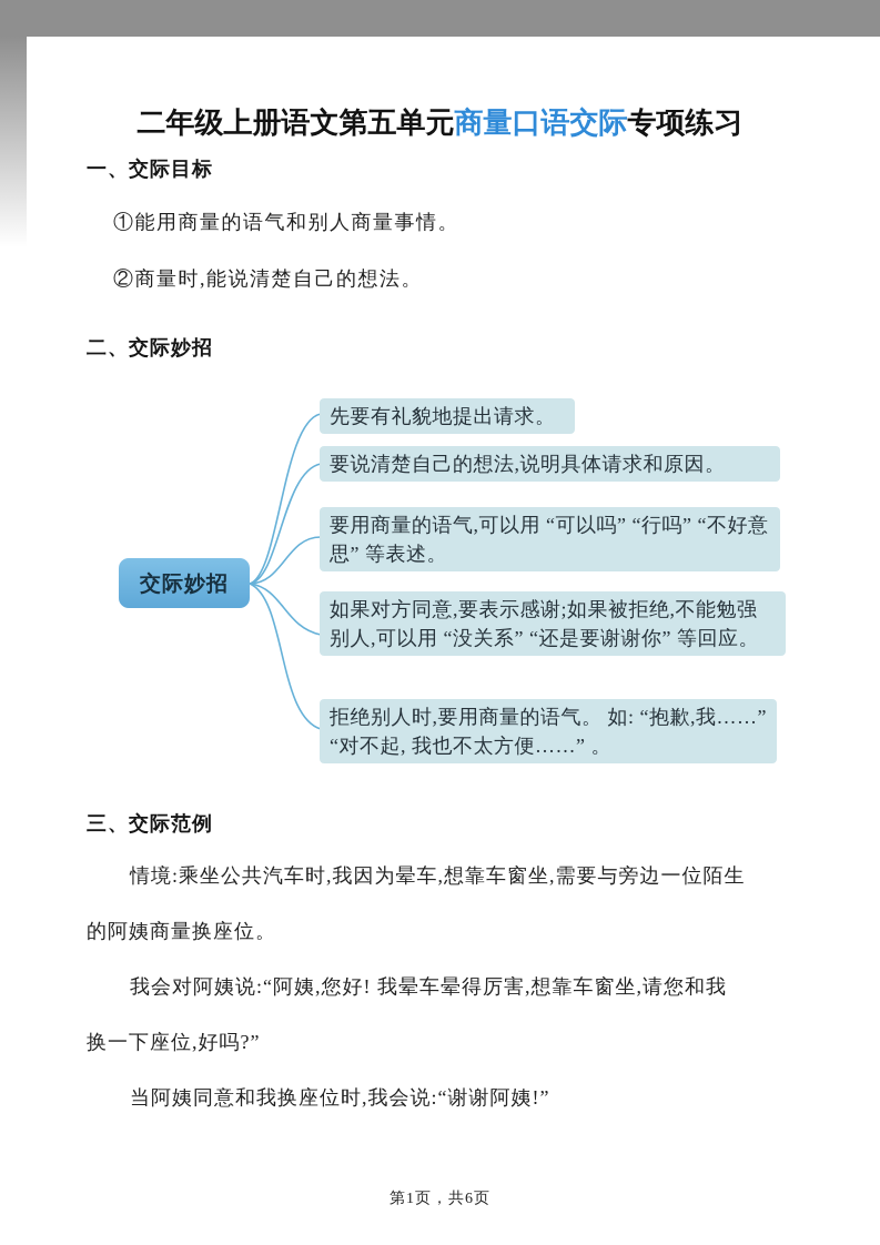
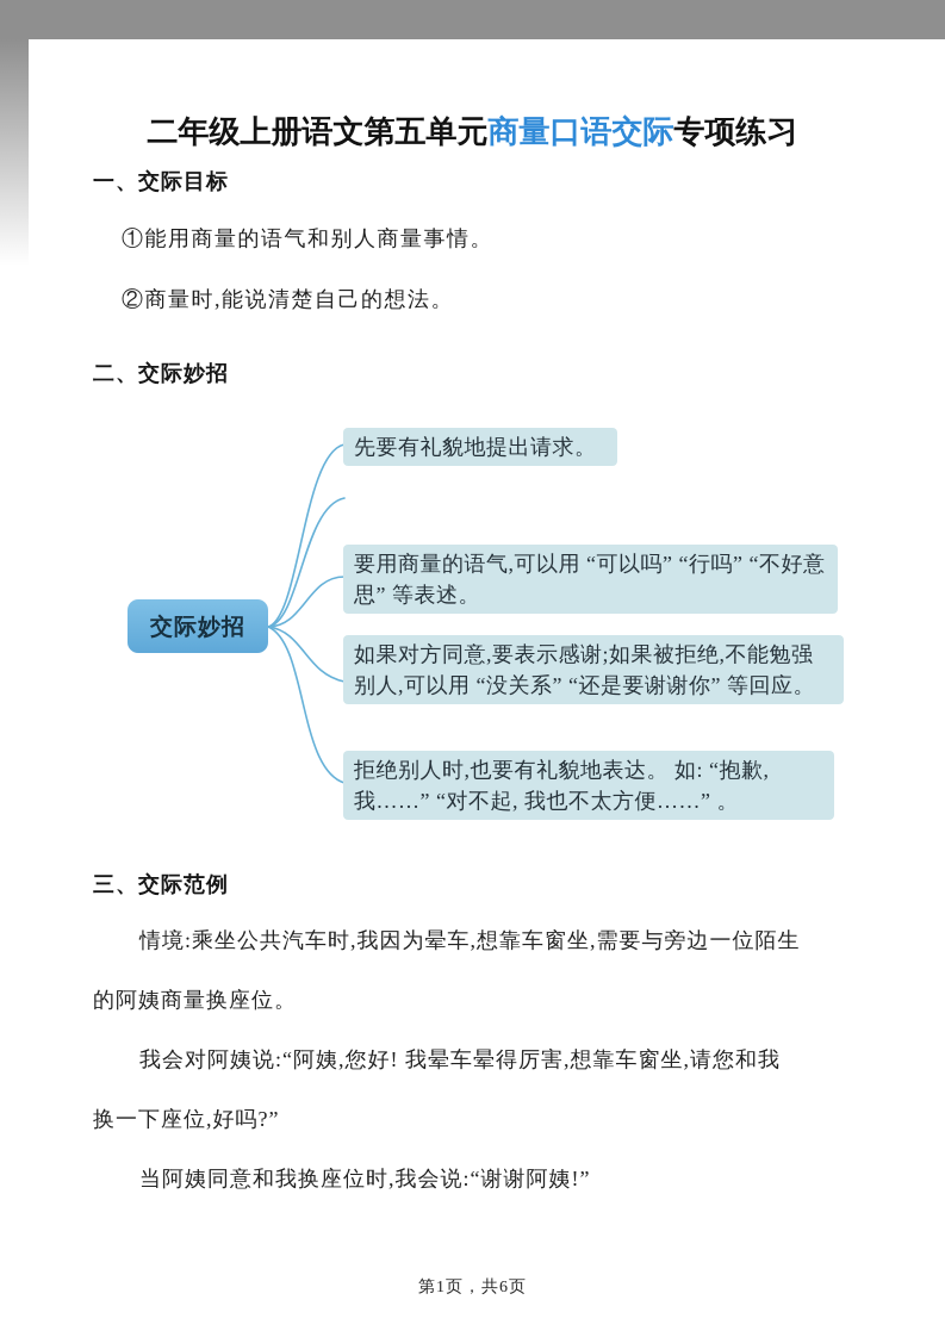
  二年级上册语文第五单元商量口语交际专项练习
  一、交际目标
  ①能用商量的语气和别人商量事情。
  ②商量时,能说清楚自己的想法。
  二、交际妙招
  交际妙招
  先要有礼貌地提出请求。
- 要说清楚自己的想法,说明具体请求和原因。
  要用商量的语气,可以用 “可以吗” “行吗” “不好意思” 等表述。
  如果对方同意,要表示感谢;如果被拒绝,不能勉强别人,可以用 “没关系” “还是要谢谢你” 等回应。
- 拒绝别人时,要用商量的语气。 如: “抱歉,我……” “对不起, 我也不太方便……” 。
+ 拒绝别人时,也要有礼貌地表达。 如: “抱歉,我……” “对不起, 我也不太方便……” 。
  三、交际范例
  情境:乘坐公共汽车时,我因为晕车,想靠车窗坐,需要与旁边一位陌生
  的阿姨商量换座位。
  我会对阿姨说:“阿姨,您好! 我晕车晕得厉害,想靠车窗坐,请您和我
  换一下座位,好吗?”
  当阿姨同意和我换座位时,我会说:“谢谢阿姨!”
  第1页，共6页
